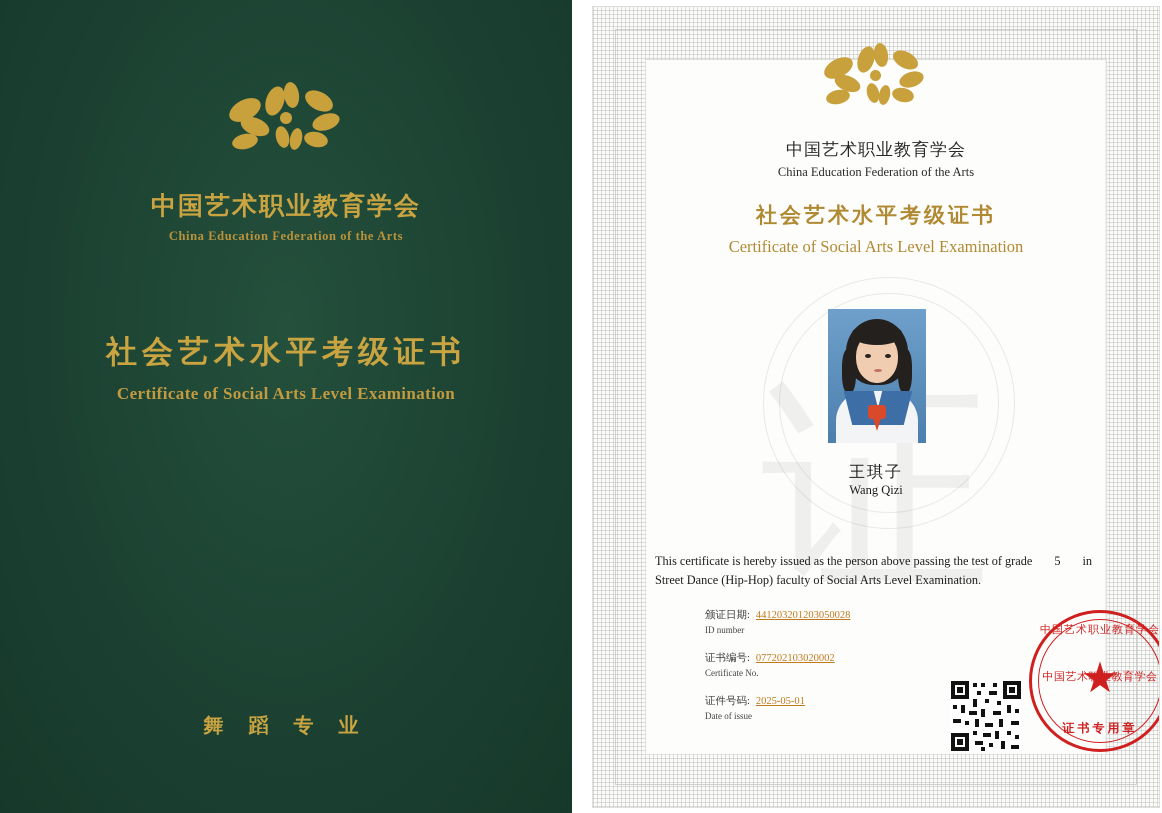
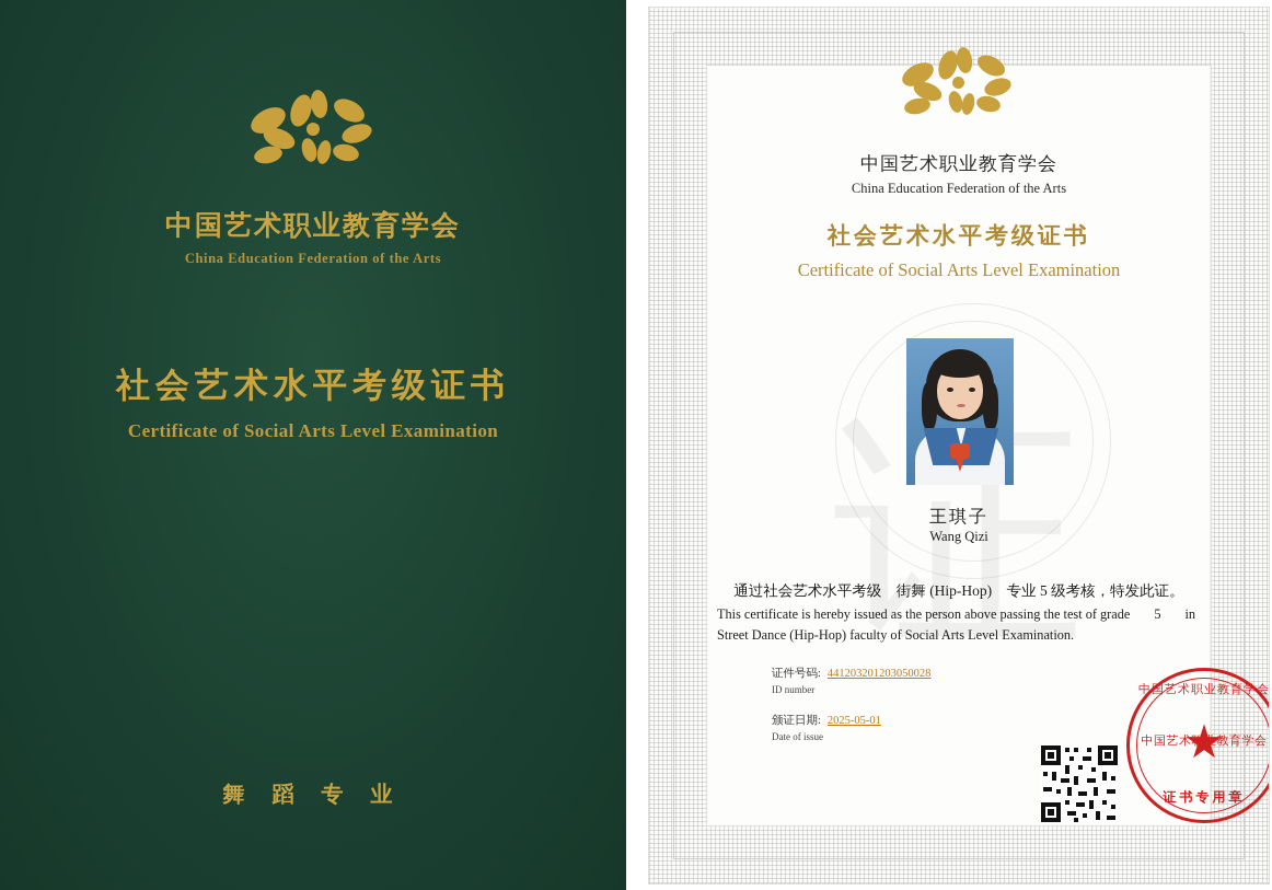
  中国艺术职业教育学会
  China Education Federation of the Arts
  社会艺术水平考级证书
  Certificate of Social Arts Level Examination
  舞 蹈 专 业
  证
  中国艺术职业教育学会
  China Education Federation of the Arts
  社会艺术水平考级证书
  Certificate of Social Arts Level Examination
  王琪子
  Wang Qizi
+ 通过社会艺术水平考级 街舞 (Hip-Hop) 专业 5 级考核，特发此证。
  This certificate is hereby issued as the person above passing the test of grade 5 in
  Street Dance (Hip-Hop) faculty of Social Arts Level Examination.
- 颁证日期: 441203201203050028
+ 证件号码: 441203201203050028
  ID number
- 证书编号: 077202103020002
- Certificate No.
- 证件号码: 2025-05-01
+ 颁证日期: 2025-05-01
  Date of issue
  中国艺术职业教育学会
  中国艺术职业教育学会
  证书专用章
